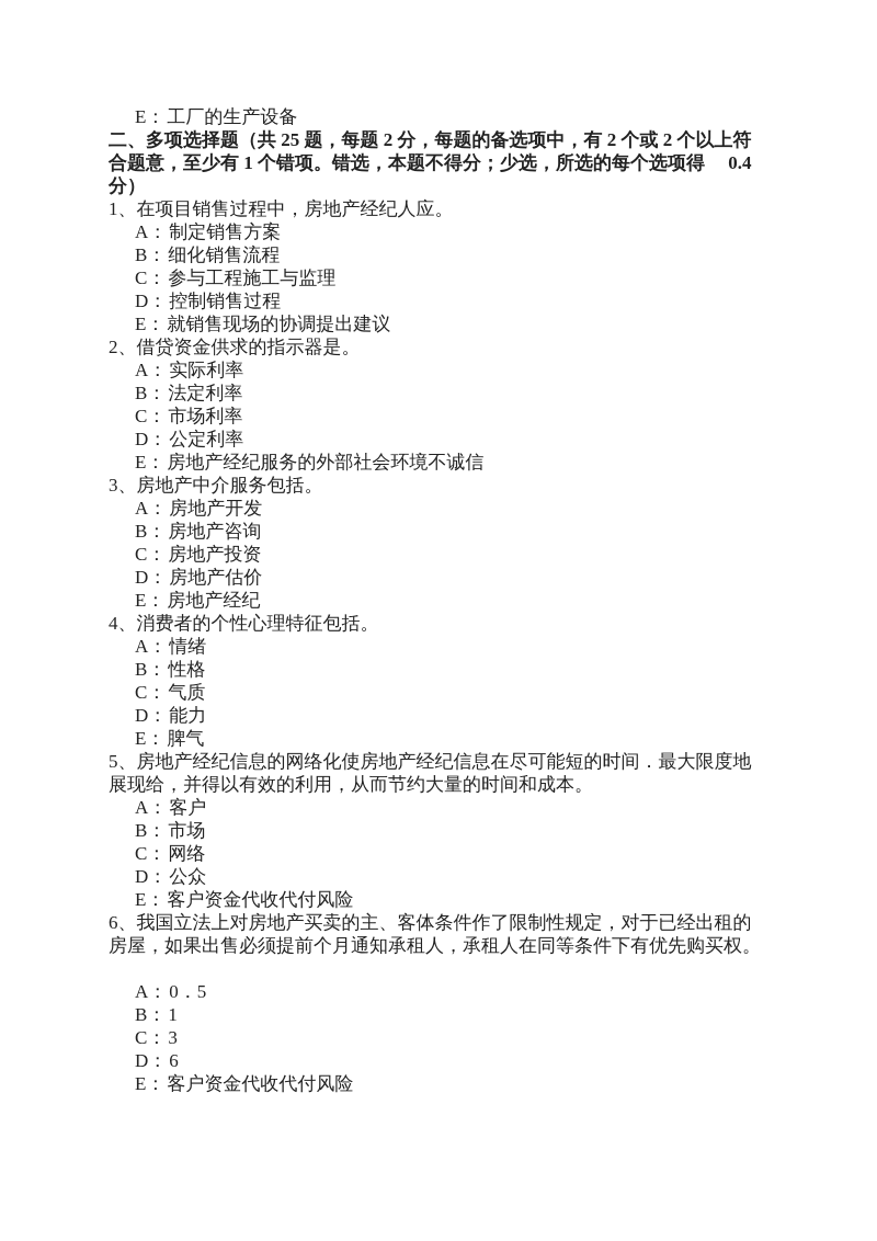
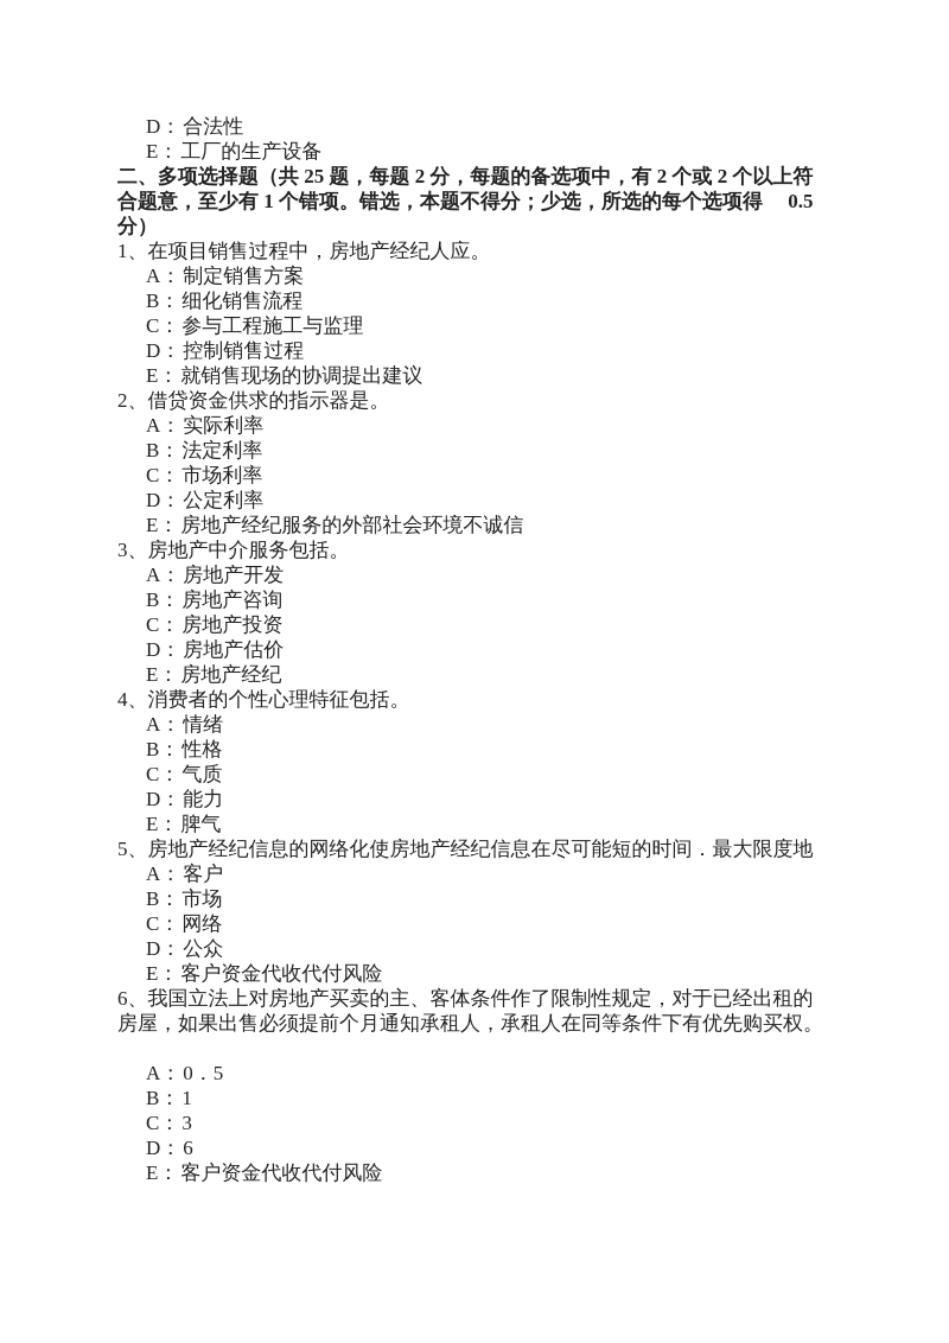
+ D：合法性
  E：工厂的生产设备
  二、多项选择题（共 25 题，每题 2 分，每题的备选项中，有 2 个或 2 个以上符
- 合题意，至少有 1 个错项。错选，本题不得分；少选，所选的每个选项得 0.4
+ 合题意，至少有 1 个错项。错选，本题不得分；少选，所选的每个选项得 0.5
  分）
  1、在项目销售过程中，房地产经纪人应。
  A：制定销售方案
  B：细化销售流程
  C：参与工程施工与监理
  D：控制销售过程
  E：就销售现场的协调提出建议
  2、借贷资金供求的指示器是。
  A：实际利率
  B：法定利率
  C：市场利率
  D：公定利率
  E：房地产经纪服务的外部社会环境不诚信
  3、房地产中介服务包括。
  A：房地产开发
  B：房地产咨询
  C：房地产投资
  D：房地产估价
  E：房地产经纪
  4、消费者的个性心理特征包括。
  A：情绪
  B：性格
  C：气质
  D：能力
  E：脾气
  5、房地产经纪信息的网络化使房地产经纪信息在尽可能短的时间．最大限度地
- 展现给，并得以有效的利用，从而节约大量的时间和成本。
  A：客户
  B：市场
  C：网络
  D：公众
  E：客户资金代收代付风险
  6、我国立法上对房地产买卖的主、客体条件作了限制性规定，对于已经出租的
  房屋，如果出售必须提前个月通知承租人，承租人在同等条件下有优先购买权。
  A：0．5
  B：1
  C：3
  D：6
  E：客户资金代收代付风险
